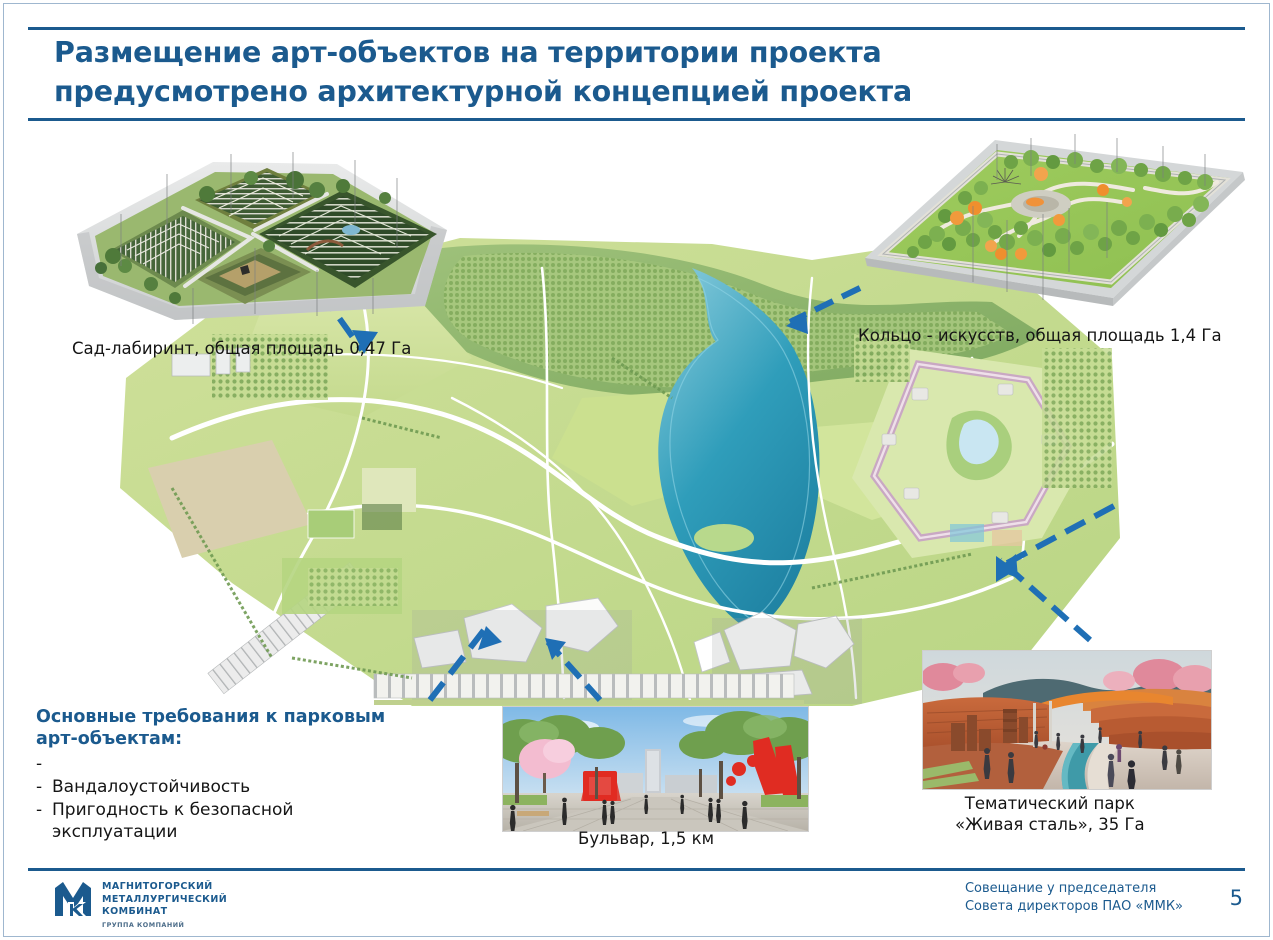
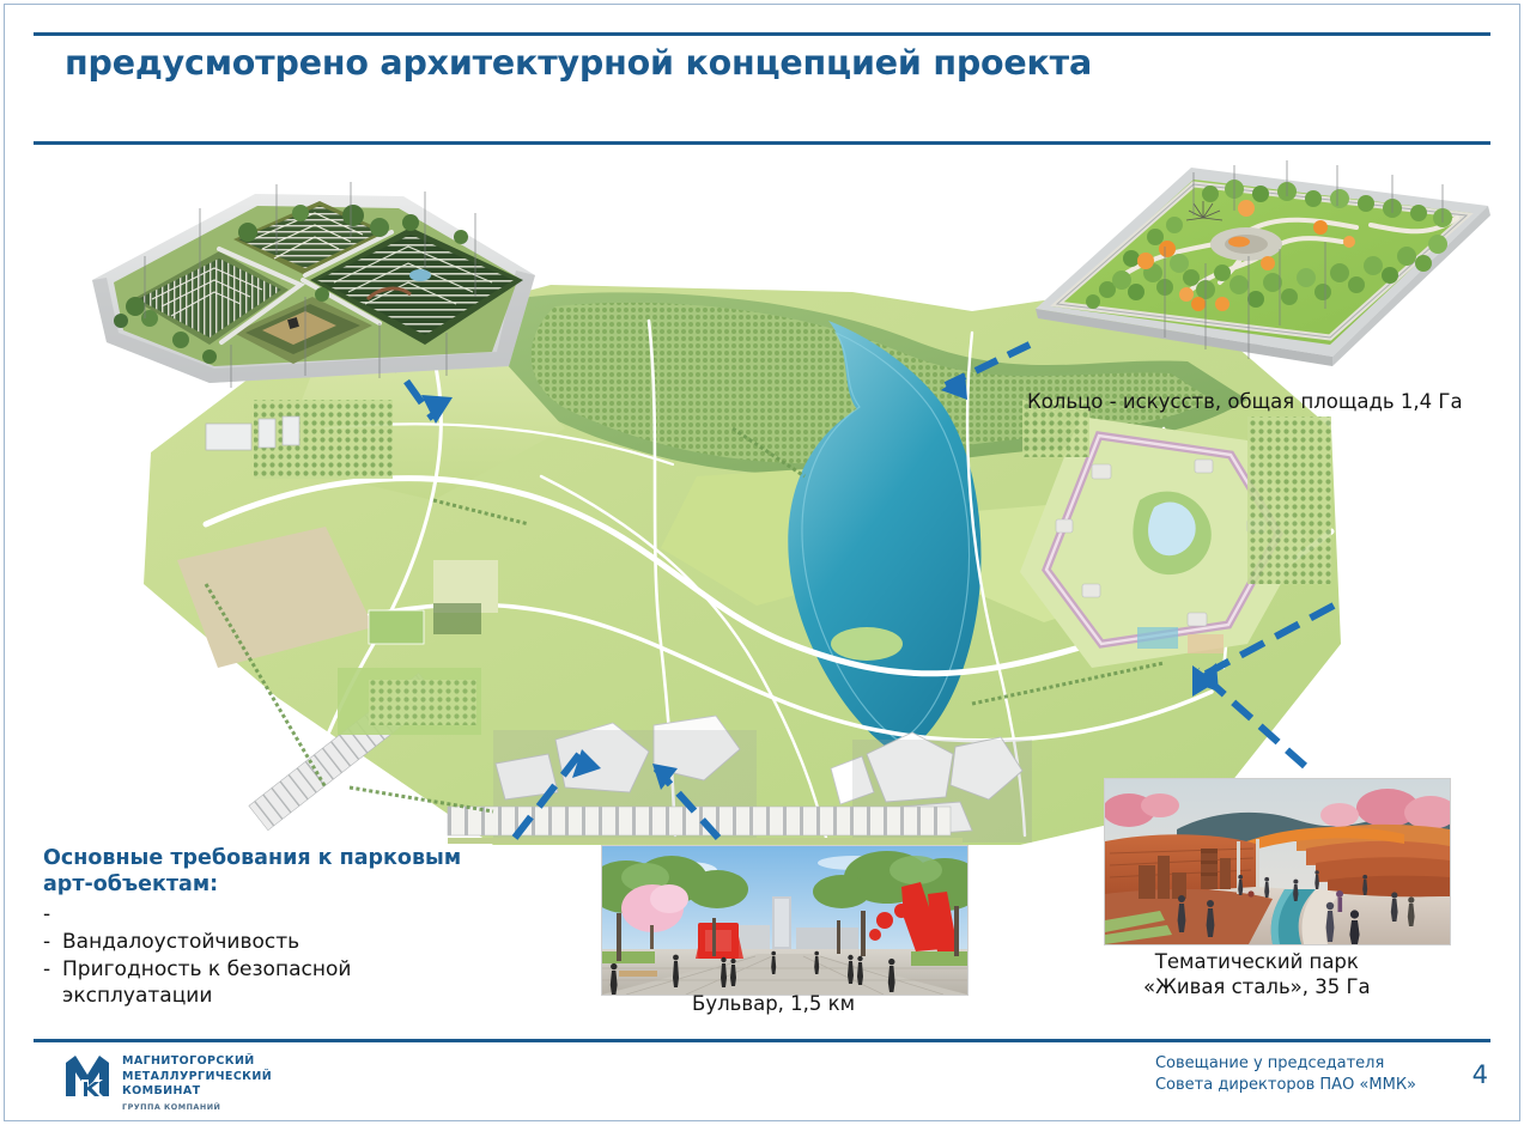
- Размещение арт-объектов на территории проекта
  предусмотрено архитектурной концепцией проекта
- Сад-лабиринт, общая площадь 0,47 Га
  Кольцо - искусств, общая площадь 1,4 Га
  Бульвар, 1,5 км
  Тематический парк
  «Живая сталь», 35 Га
  Основные требования к парковым арт-объектам:
  -
  -
  Вандалоустойчивость
  -
  Пригодность к безопасной
  эксплуатации
  МАГНИТОГОРСКИЙ
  МЕТАЛЛУРГИЧЕСКИЙ
  КОМБИНАТ
  ГРУППА КОМПАНИЙ
  Совещание у председателя
  Совета директоров ПАО «ММК»
- 5
+ 4
